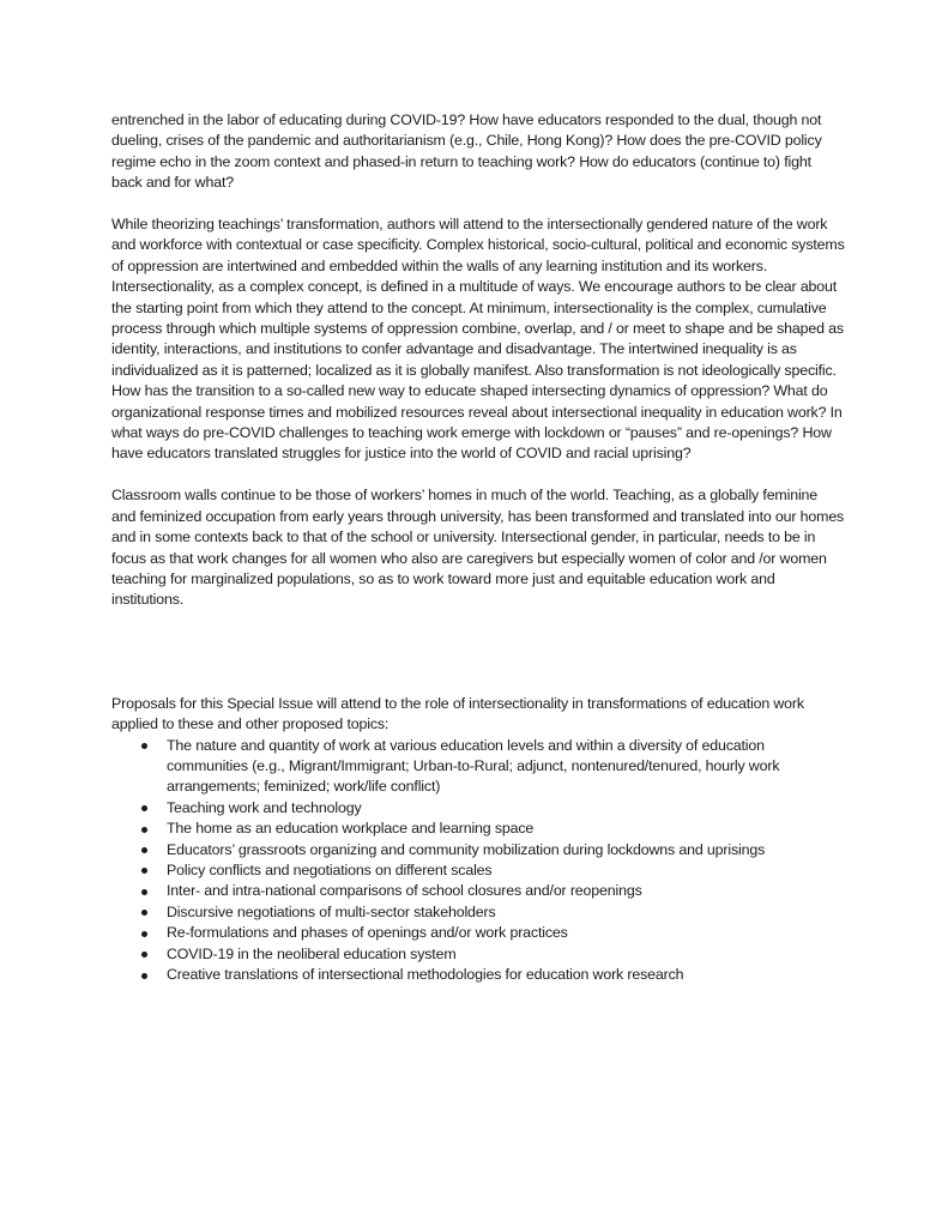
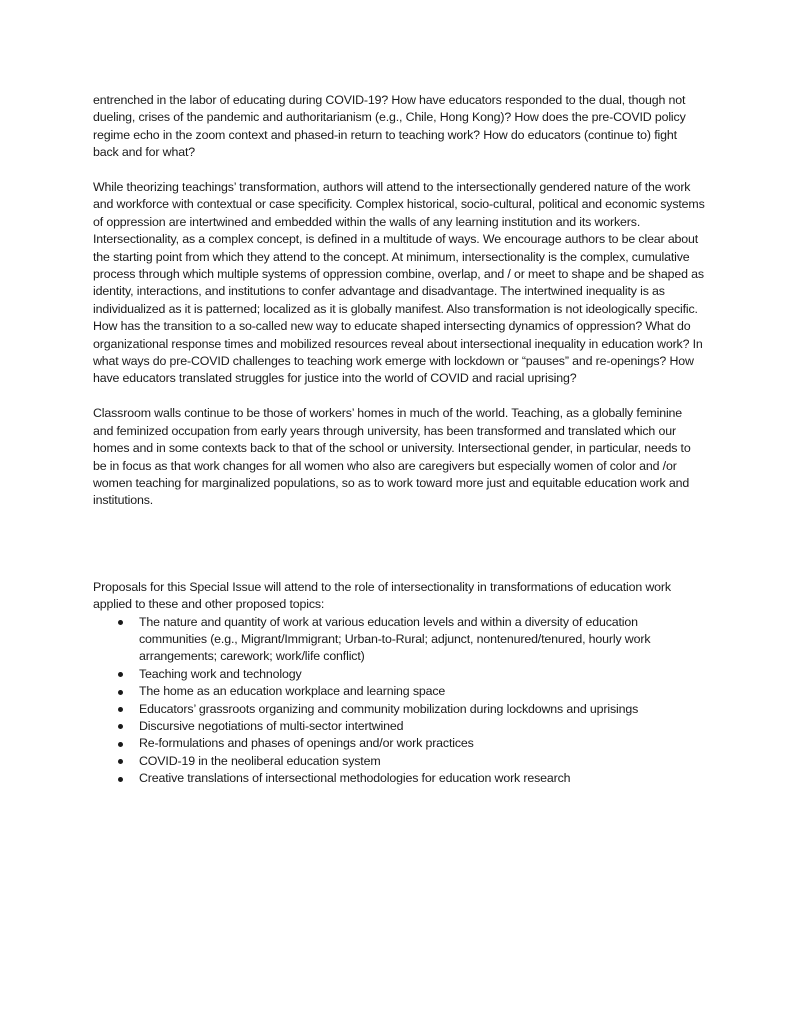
  entrenched in the labor of educating during COVID-19? How have educators responded to the dual, though not dueling, crises of the pandemic and authoritarianism (e.g., Chile, Hong Kong)? How does the pre-COVID policy regime echo in the zoom context and phased-in return to teaching work? How do educators (continue to) fight back and for what?
  While theorizing teachings’ transformation, authors will attend to the intersectionally gendered nature of the work and workforce with contextual or case specificity. Complex historical, socio-cultural, political and economic systems of oppression are intertwined and embedded within the walls of any learning institution and its workers. Intersectionality, as a complex concept, is defined in a multitude of ways. We encourage authors to be clear about the starting point from which they attend to the concept. At minimum, intersectionality is the complex, cumulative process through which multiple systems of oppression combine, overlap, and / or meet to shape and be shaped as identity, interactions, and institutions to confer advantage and disadvantage. The intertwined inequality is as individualized as it is patterned; localized as it is globally manifest. Also transformation is not ideologically specific. How has the transition to a so-called new way to educate shaped intersecting dynamics of oppression? What do organizational response times and mobilized resources reveal about intersectional inequality in education work? In what ways do pre-COVID challenges to teaching work emerge with lockdown or “pauses” and re-openings? How have educators translated struggles for justice into the world of COVID and racial uprising?
- Classroom walls continue to be those of workers’ homes in much of the world. Teaching, as a globally feminine and feminized occupation from early years through university, has been transformed and translated into our homes and in some contexts back to that of the school or university. Intersectional gender, in particular, needs to be in focus as that work changes for all women who also are caregivers but especially women of color and /or women teaching for marginalized populations, so as to work toward more just and equitable education work and institutions.
+ Classroom walls continue to be those of workers’ homes in much of the world. Teaching, as a globally feminine and feminized occupation from early years through university, has been transformed and translated which our homes and in some contexts back to that of the school or university. Intersectional gender, in particular, needs to be in focus as that work changes for all women who also are caregivers but especially women of color and /or women teaching for marginalized populations, so as to work toward more just and equitable education work and institutions.
  Proposals for this Special Issue will attend to the role of intersectionality in transformations of education work applied to these and other proposed topics:
- The nature and quantity of work at various education levels and within a diversity of education communities (e.g., Migrant/Immigrant; Urban-to-Rural; adjunct, nontenured/tenured, hourly work arrangements; feminized; work/life conflict)
+ The nature and quantity of work at various education levels and within a diversity of education communities (e.g., Migrant/Immigrant; Urban-to-Rural; adjunct, nontenured/tenured, hourly work arrangements; carework; work/life conflict)
  Teaching work and technology
  The home as an education workplace and learning space
  Educators’ grassroots organizing and community mobilization during lockdowns and uprisings
- Policy conflicts and negotiations on different scales
- Inter- and intra-national comparisons of school closures and/or reopenings
- Discursive negotiations of multi-sector stakeholders
+ Discursive negotiations of multi-sector intertwined
  Re-formulations and phases of openings and/or work practices
  COVID-19 in the neoliberal education system
  Creative translations of intersectional methodologies for education work research
